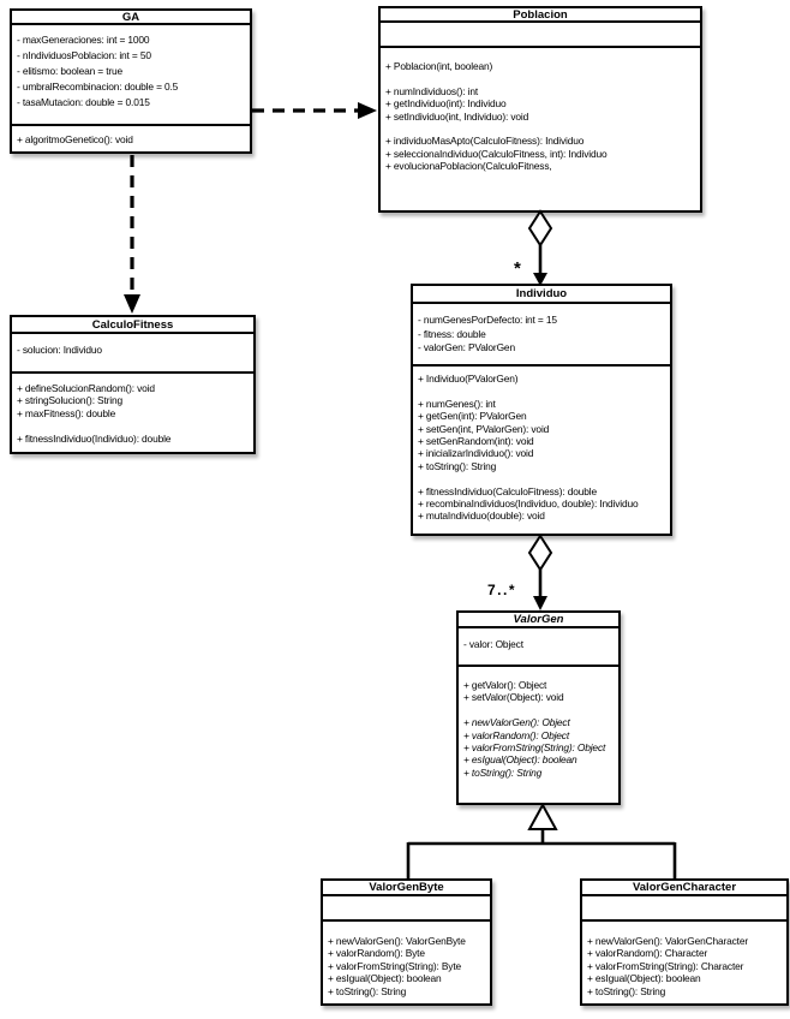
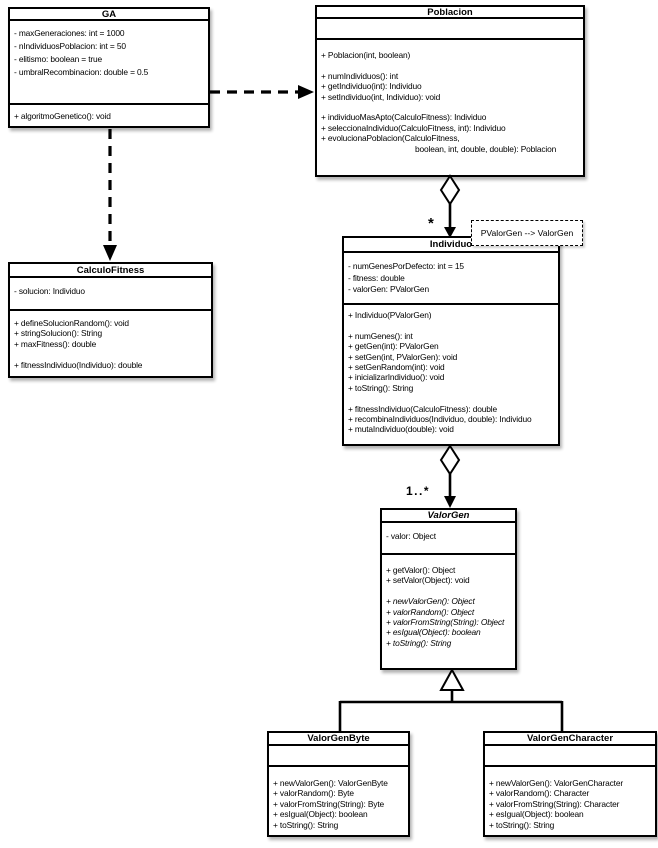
  GA
  - maxGeneraciones: int = 1000
  - nIndividuosPoblacion: int = 50
  - elitismo: boolean = true
  - umbralRecombinacion: double = 0.5
- - tasaMutacion: double = 0.015
  + algoritmoGenetico(): void
  Poblacion
  + Poblacion(int, boolean)
  + numIndividuos(): int
  + getIndividuo(int): Individuo
  + setIndividuo(int, Individuo): void
  + individuoMasApto(CalculoFitness): Individuo
  + seleccionaIndividuo(CalculoFitness, int): Individuo
  + evolucionaPoblacion(CalculoFitness,
+ boolean, int, double, double): Poblacion
  CalculoFitness
  - solucion: Individuo
  + defineSolucionRandom(): void
  + stringSolucion(): String
  + maxFitness(): double
  + fitnessIndividuo(Individuo): double
  Individuo
  - numGenesPorDefecto: int = 15
  - fitness: double
  - valorGen: PValorGen
  + Individuo(PValorGen)
  + numGenes(): int
  + getGen(int): PValorGen
  + setGen(int, PValorGen): void
  + setGenRandom(int): void
  + inicializarIndividuo(): void
  + toString(): String
  + fitnessIndividuo(CalculoFitness): double
  + recombinaIndividuos(Individuo, double): Individuo
  + mutaIndividuo(double): void
  ValorGen
  - valor: Object
  + getValor(): Object
  + setValor(Object): void
  + newValorGen(): Object
  + valorRandom(): Object
  + valorFromString(String): Object
  + esIgual(Object): boolean
  + toString(): String
  ValorGenByte
  + newValorGen(): ValorGenByte
  + valorRandom(): Byte
  + valorFromString(String): Byte
  + esIgual(Object): boolean
  + toString(): String
  ValorGenCharacter
  + newValorGen(): ValorGenCharacter
  + valorRandom(): Character
  + valorFromString(String): Character
  + esIgual(Object): boolean
  + toString(): String
+ PValorGen --> ValorGen
  *
- 7..*
+ 1..*
